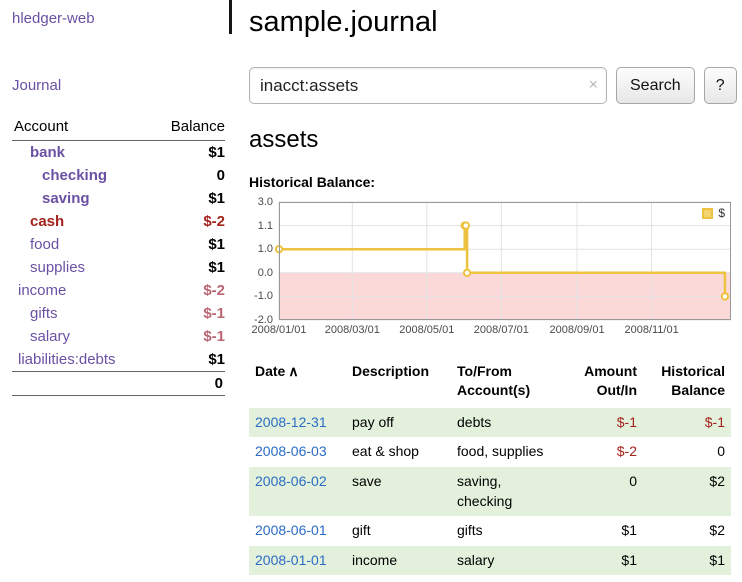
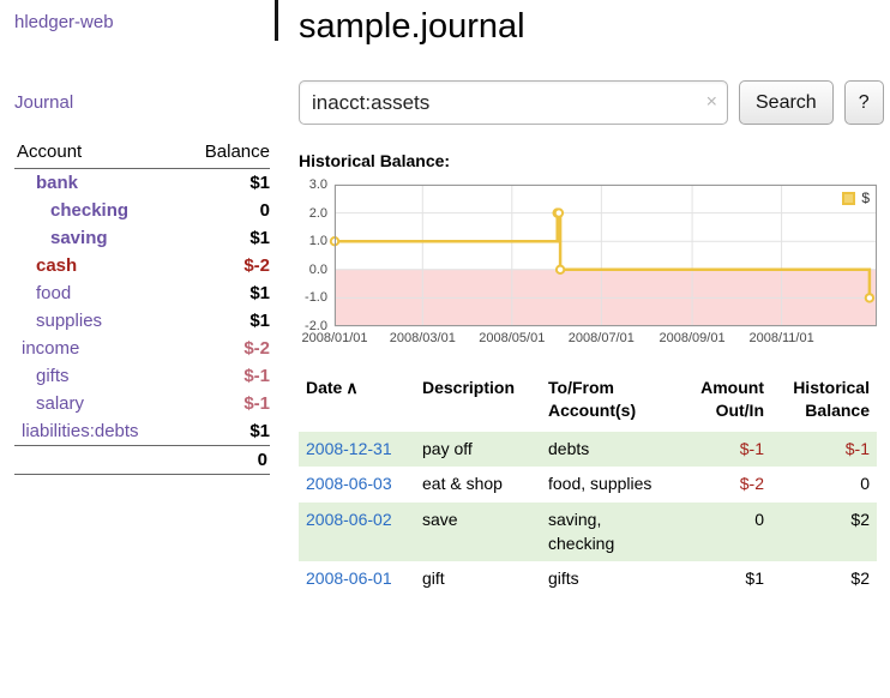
  hledger-web
  Journal
  Account	Balance
  bank	$1
  checking	0
  saving	$1
  cash	$-2
  food	$1
  supplies	$1
  income	$-2
  gifts	$-1
  salary	$-1
  liabilities:debts	$1
  	0
  sample.journal
  inacct:assets
  ×
  Search
  ?
- assets
  Historical Balance:
  3.0
- 1.1
+ 2.0
  1.0
  0.0
  -1.0
  -2.0
  $
  2008/01/01
  2008/03/01
  2008/05/01
  2008/07/01
  2008/09/01
  2008/11/01
  Date ∧	Description	To/From Account(s)	Amount Out/In	Historical Balance
  2008-12-31	pay off	debts	$-1	$-1
  2008-06-03	eat & shop	food, supplies	$-2	0
  2008-06-02	save	saving, checking	0	$2
  2008-06-01	gift	gifts	$1	$2
- 2008-01-01	income	salary	$1	$1
